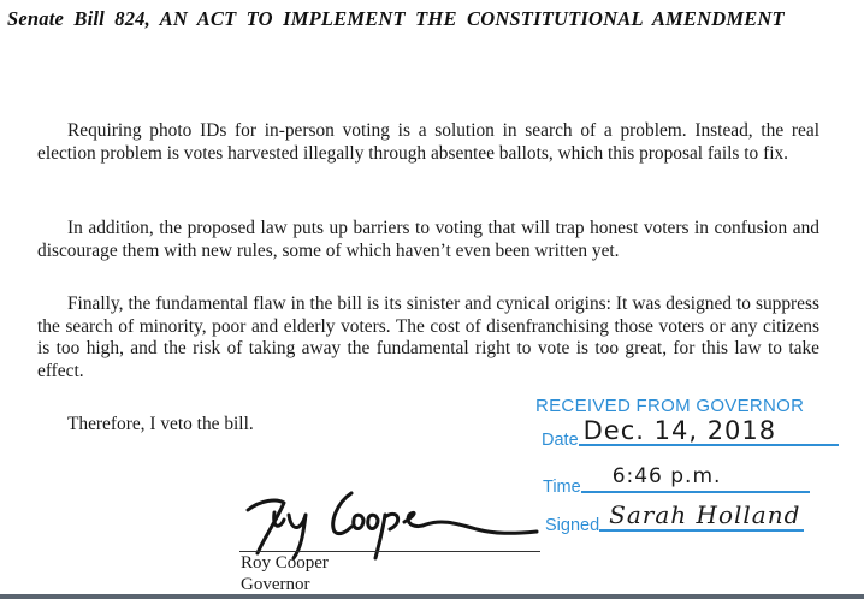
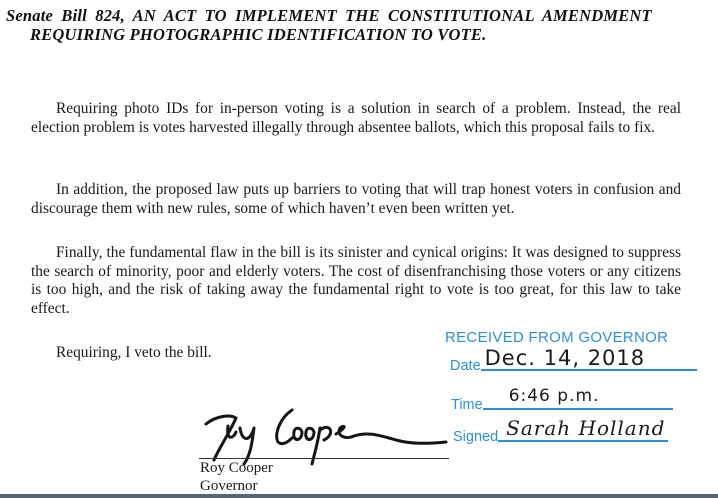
  Senate Bill 824, AN ACT TO IMPLEMENT THE CONSTITUTIONAL AMENDMENT
+ REQUIRING PHOTOGRAPHIC IDENTIFICATION TO VOTE.
  Requiring photo IDs for in-person voting is a solution in search of a problem. Instead, the real election problem is votes harvested illegally through absentee ballots, which this proposal fails to fix.
  In addition, the proposed law puts up barriers to voting that will trap honest voters in confusion and discourage them with new rules, some of which haven’t even been written yet.
  Finally, the fundamental flaw in the bill is its sinister and cynical origins: It was designed to suppress the search of minority, poor and elderly voters. The cost of disenfranchising those voters or any citizens is too high, and the risk of taking away the fundamental right to vote is too great, for this law to take effect.
- Therefore, I veto the bill.
+ Requiring, I veto the bill.
  Roy Cooper
  Governor
  RECEIVED FROM GOVERNOR
  Date
  Dec. 14, 2018
  Time
  6:46 p.m.
  Signed
  Sarah Holland
